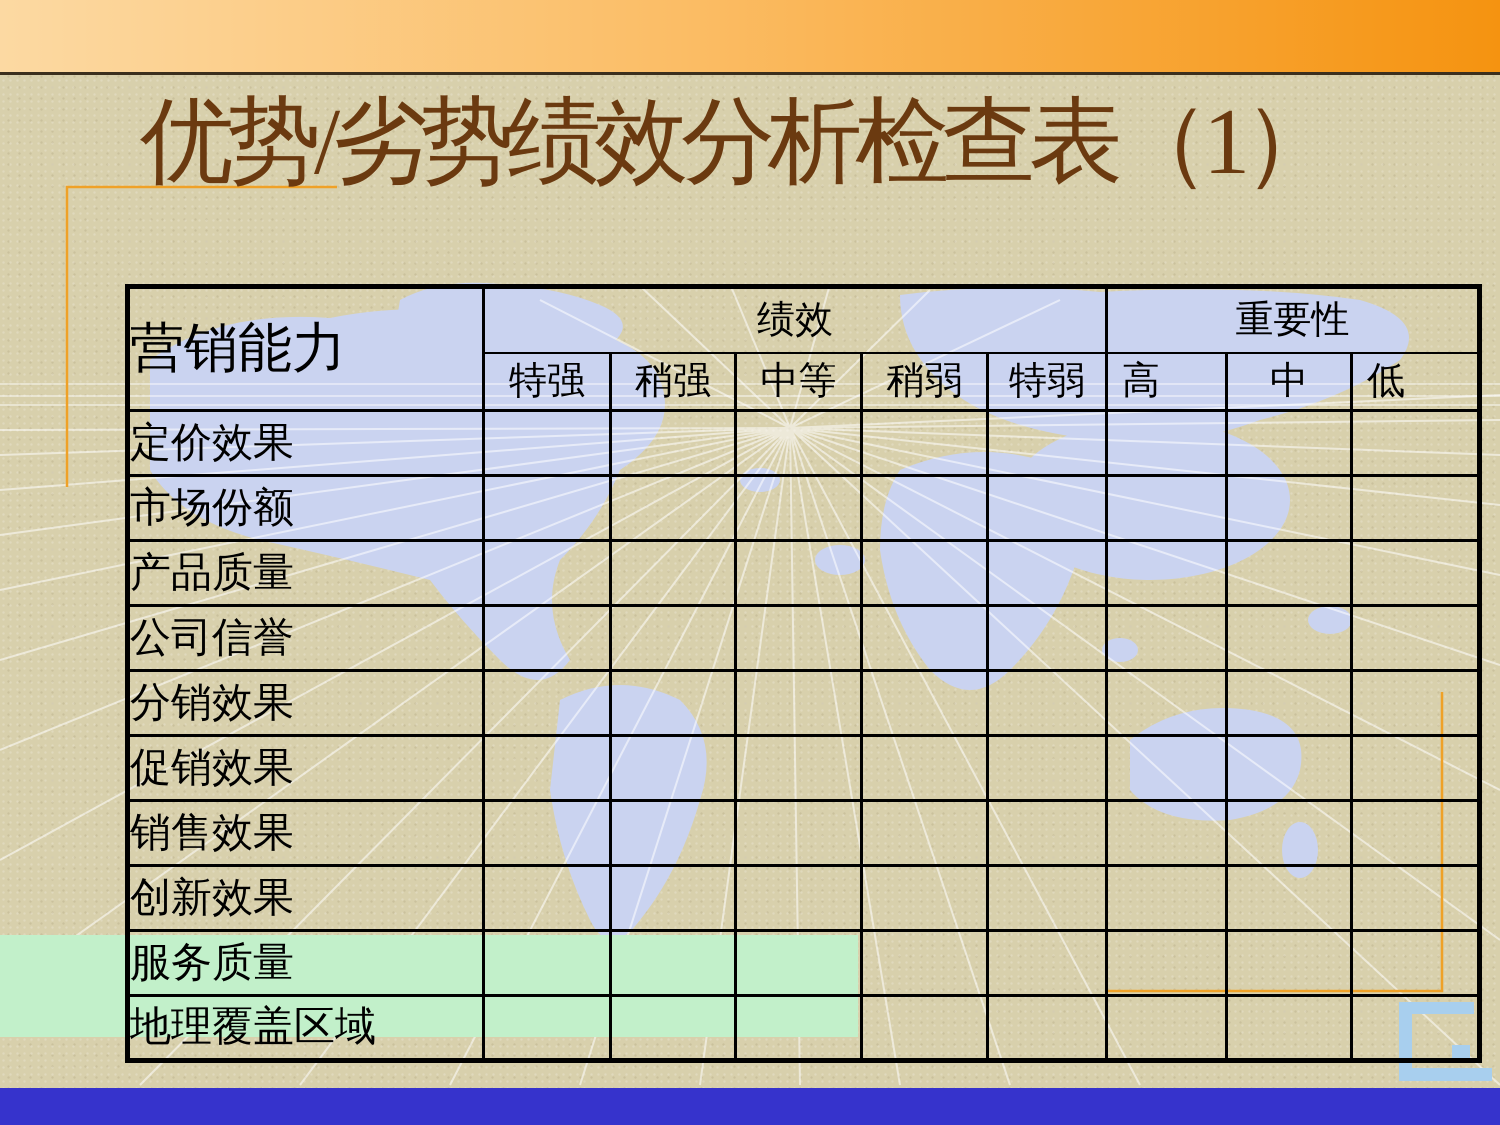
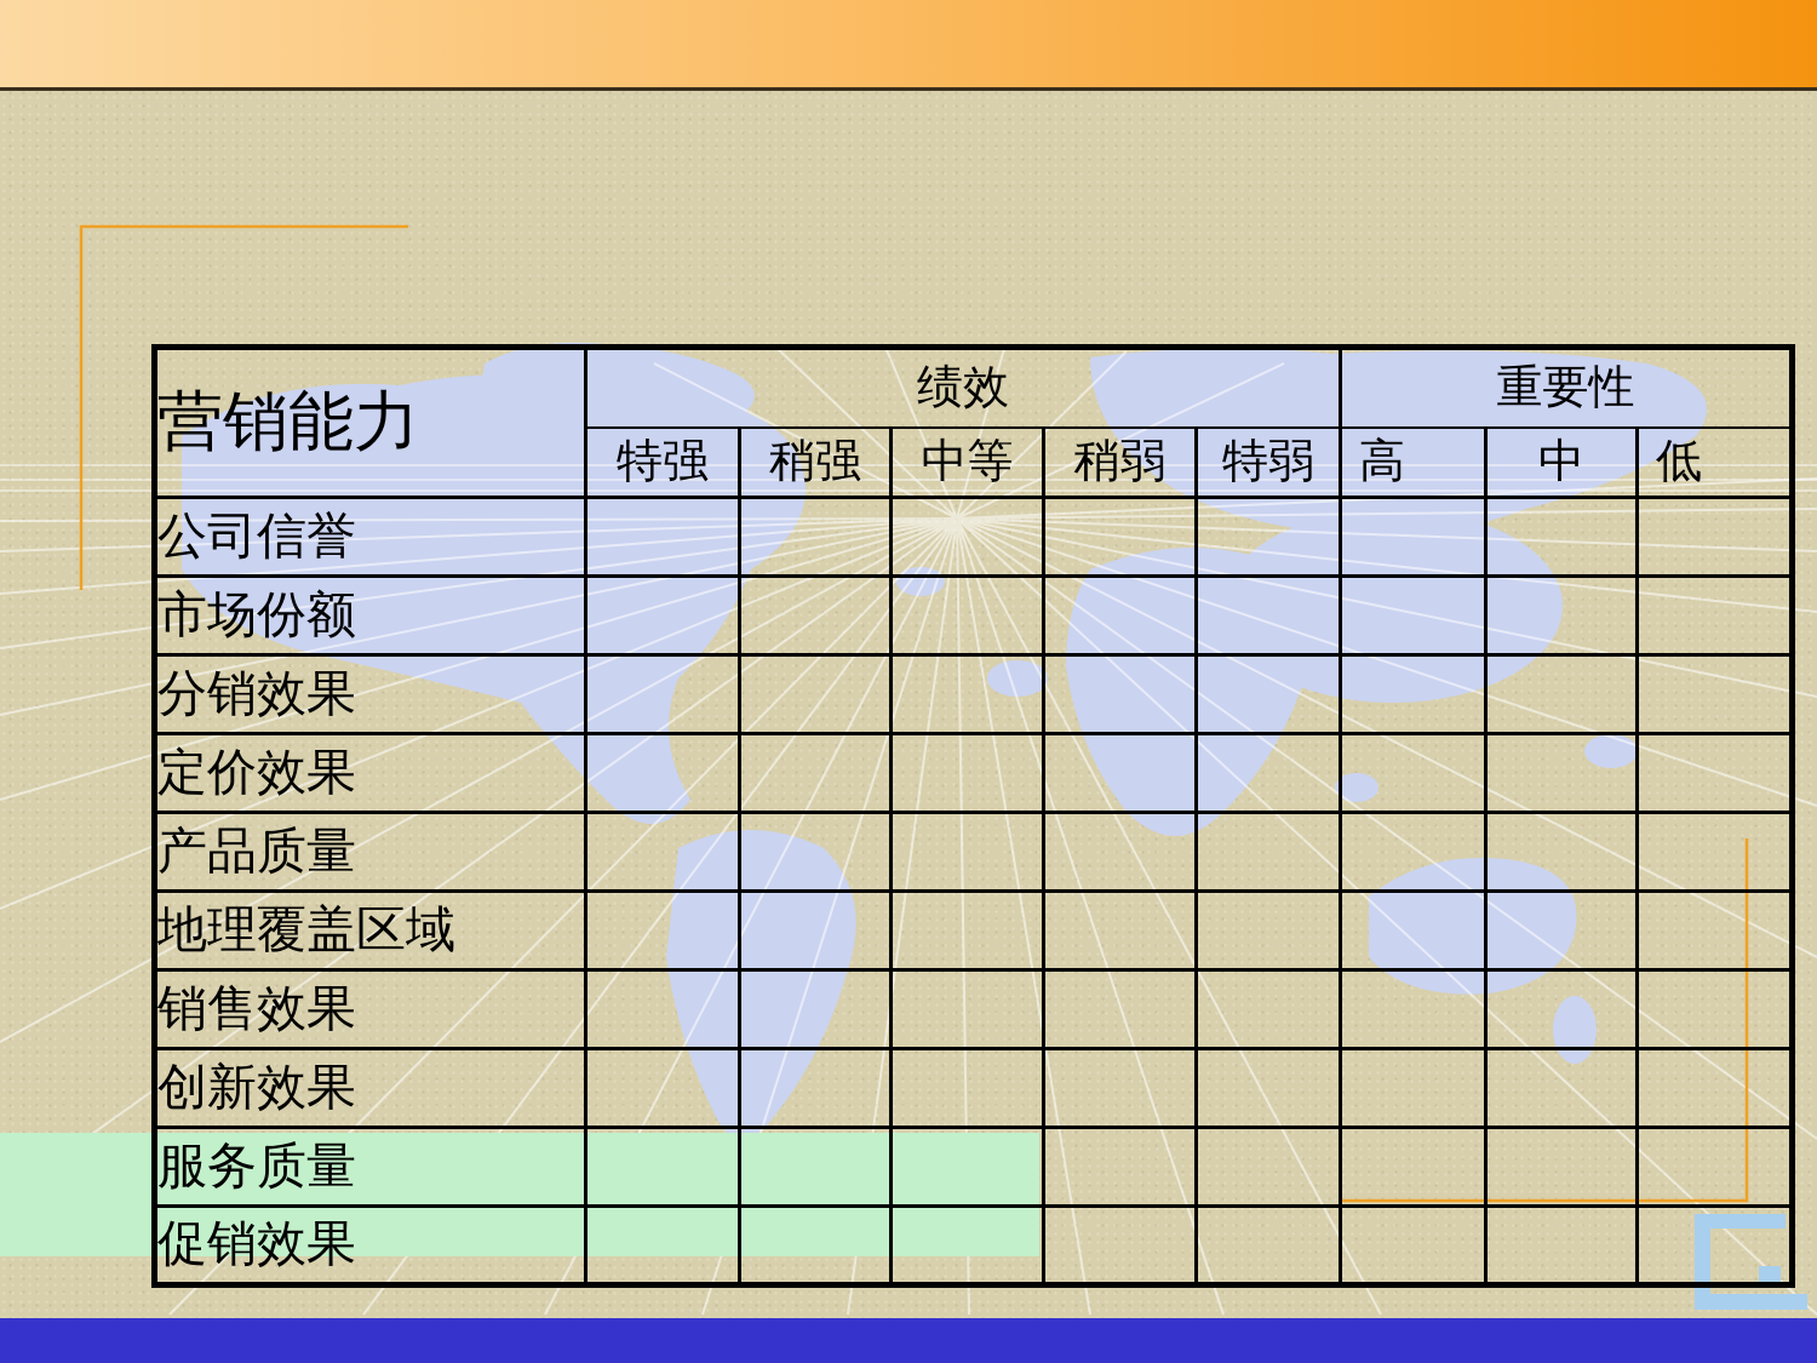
- 优势/劣势绩效分析检查表（1）
  营销能力	绩效	重要性
  特强	稍强	中等	稍弱	特弱	高	中	低
- 定价效果
+ 公司信誉
  市场份额
- 产品质量
+ 分销效果
- 公司信誉
+ 定价效果
- 分销效果
+ 产品质量
- 促销效果
+ 地理覆盖区域
  销售效果
  创新效果
  服务质量
- 地理覆盖区域
+ 促销效果
